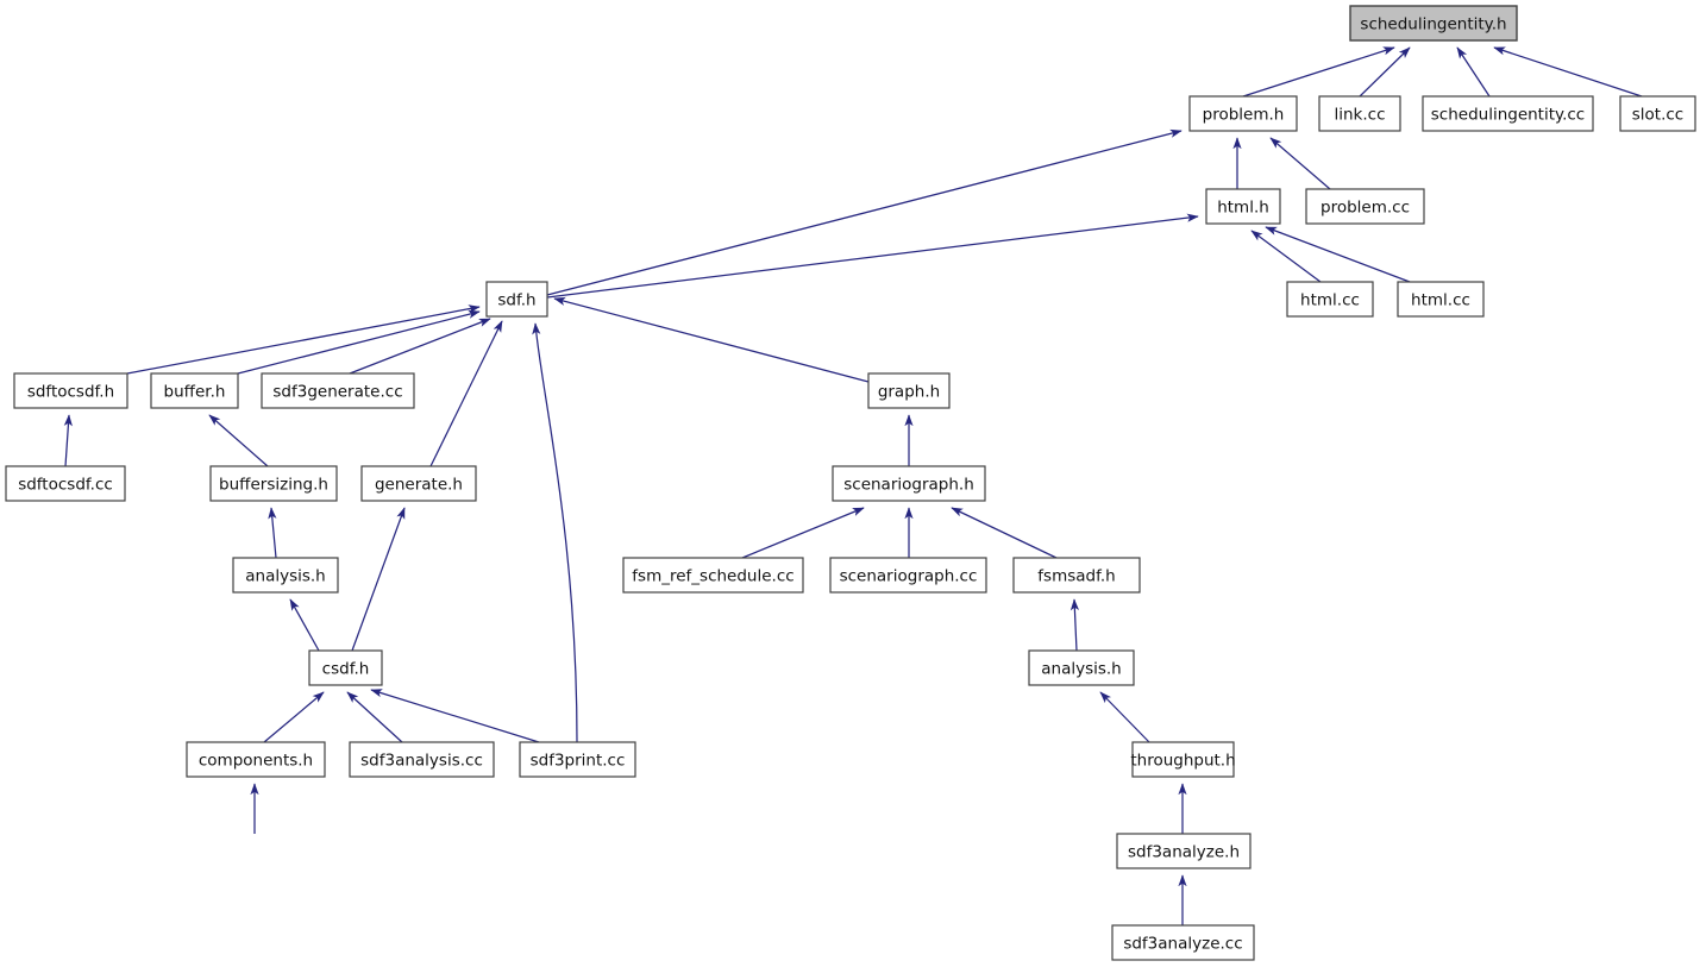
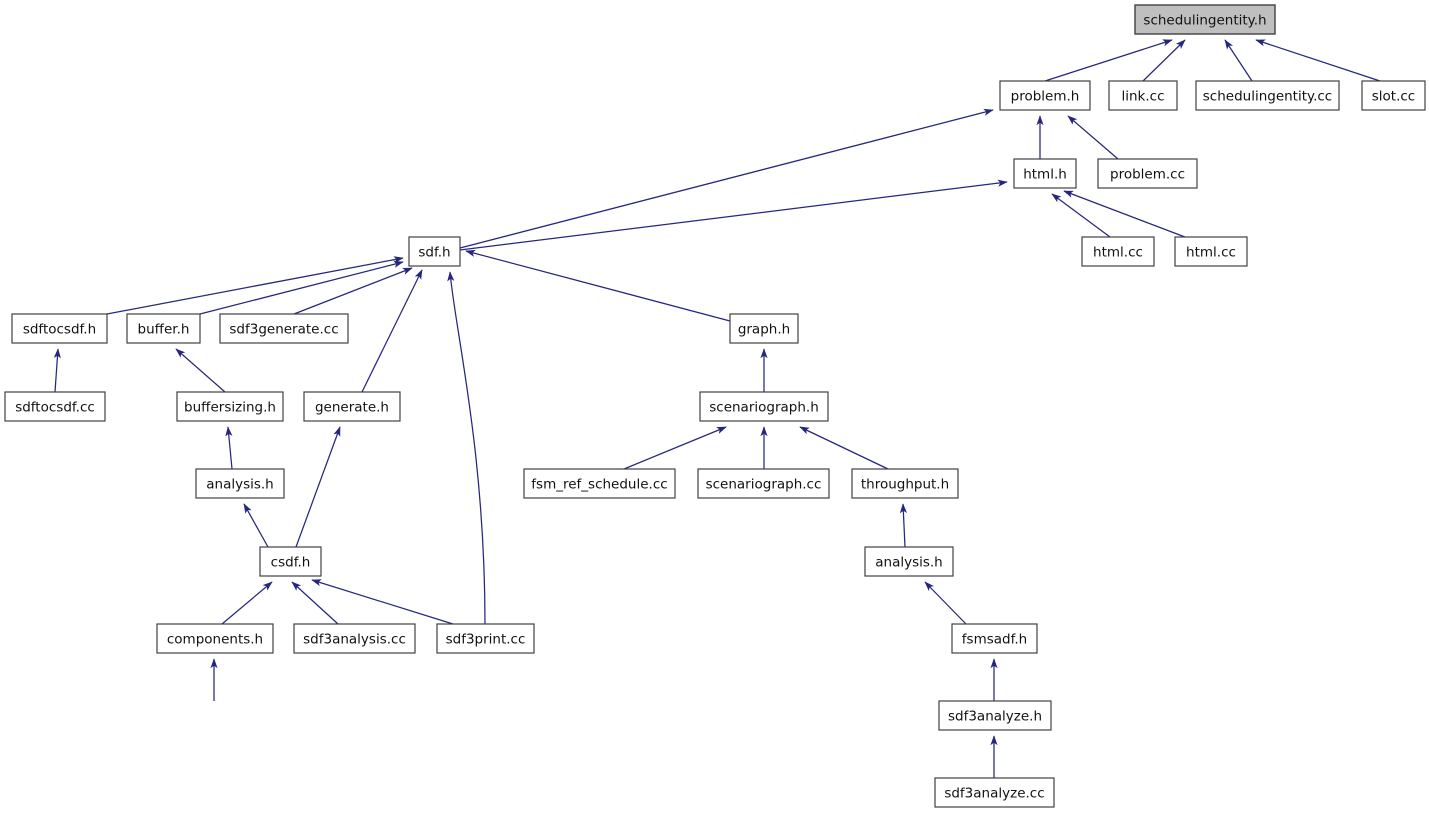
  schedulingentity.h
  problem.h
  link.cc
  schedulingentity.cc
  slot.cc
  html.h
  problem.cc
  html.cc
  html.cc
  sdf.h
  sdftocsdf.h
  buffer.h
  sdf3generate.cc
  graph.h
  sdftocsdf.cc
  buffersizing.h
  generate.h
  scenariograph.h
  analysis.h
  fsm_ref_schedule.cc
  scenariograph.cc
- fsmsadf.h
+ throughput.h
  csdf.h
  analysis.h
  components.h
  sdf3analysis.cc
  sdf3print.cc
- throughput.h
+ fsmsadf.h
  sdf3analyze.h
  sdf3analyze.cc
